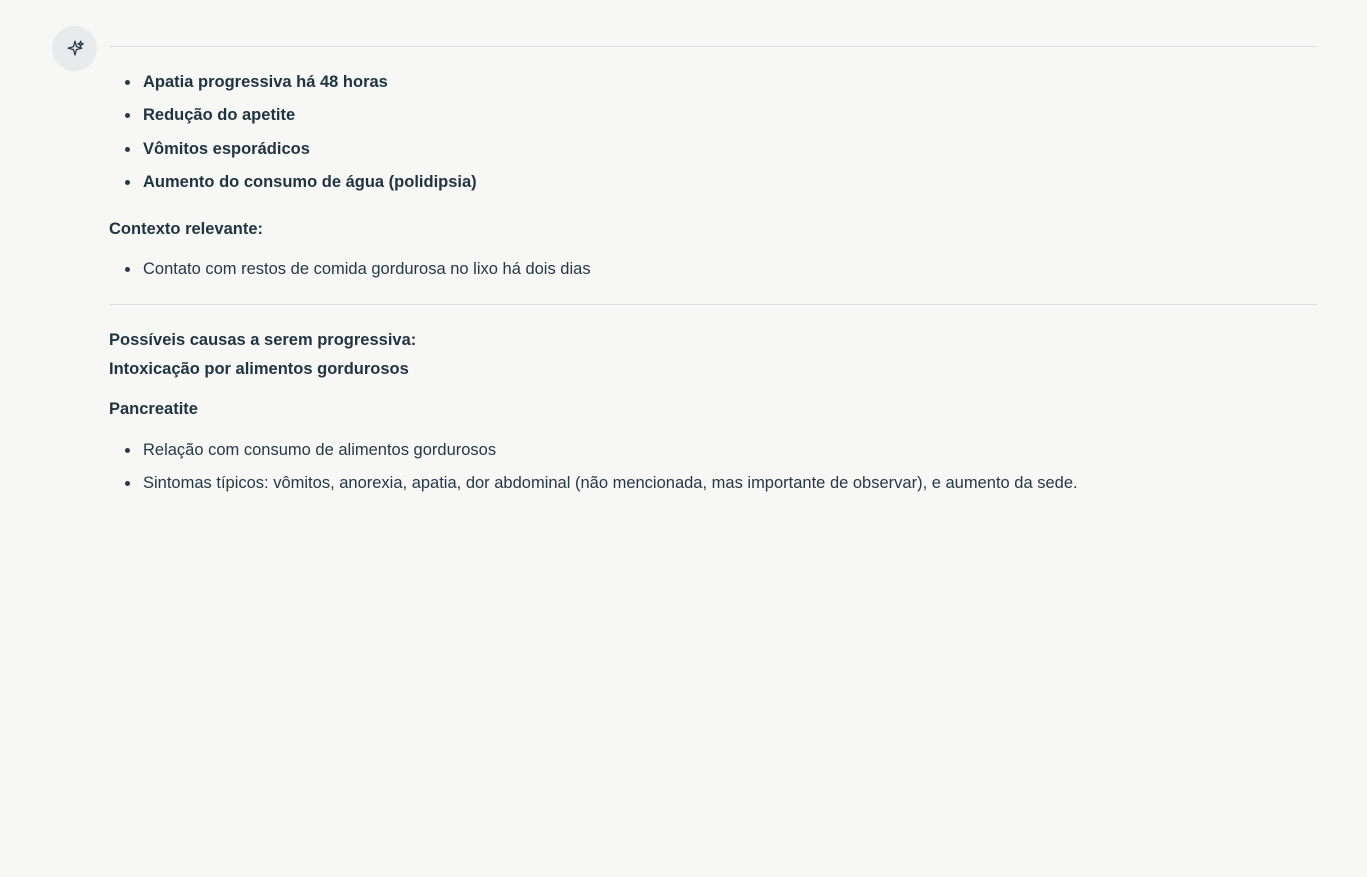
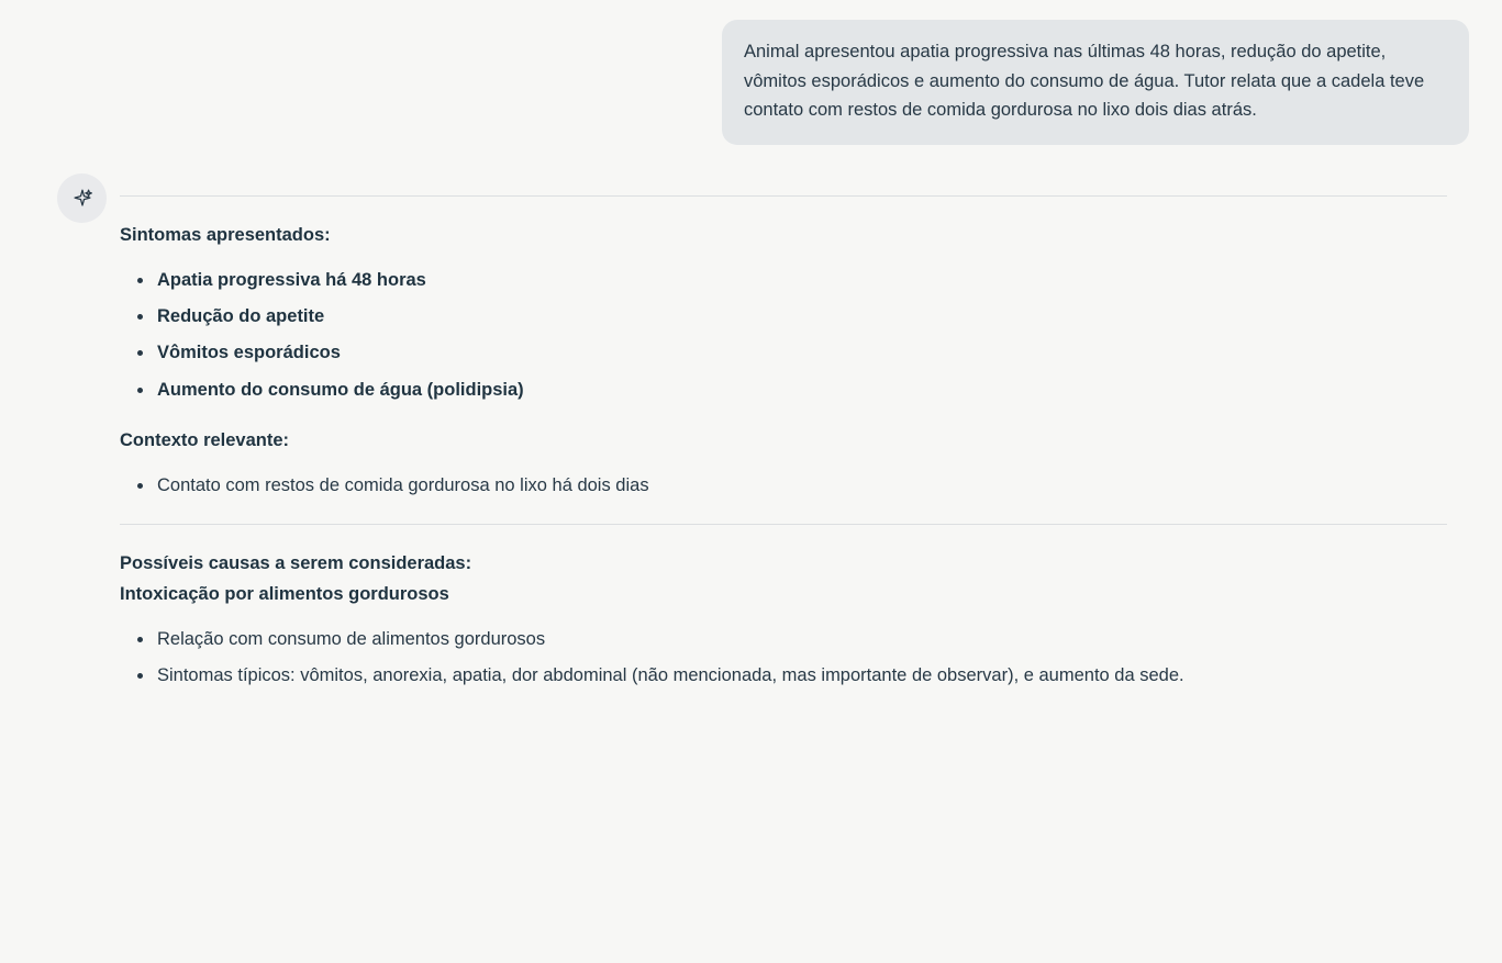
+ Animal apresentou apatia progressiva nas últimas 48 horas, redução do apetite, vômitos esporádicos e aumento do consumo de água. Tutor relata que a cadela teve contato com restos de comida gordurosa no lixo dois dias atrás.
+ Sintomas apresentados:
  Apatia progressiva há 48 horas
  Redução do apetite
  Vômitos esporádicos
  Aumento do consumo de água (polidipsia)
  Contexto relevante:
  Contato com restos de comida gordurosa no lixo há dois dias
- Possíveis causas a serem progressiva:
+ Possíveis causas a serem consideradas:
  Intoxicação por alimentos gordurosos
- Pancreatite
  Relação com consumo de alimentos gordurosos
  Sintomas típicos: vômitos, anorexia, apatia, dor abdominal (não mencionada, mas importante de observar), e aumento da sede.
